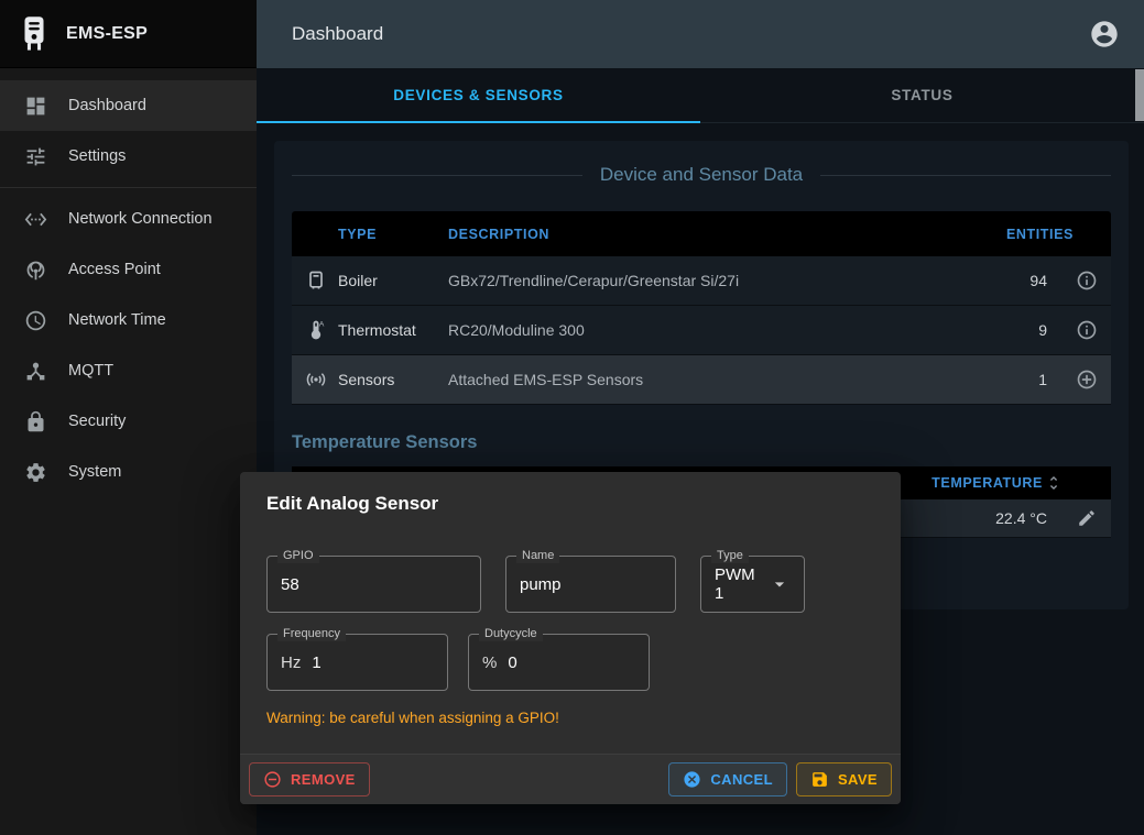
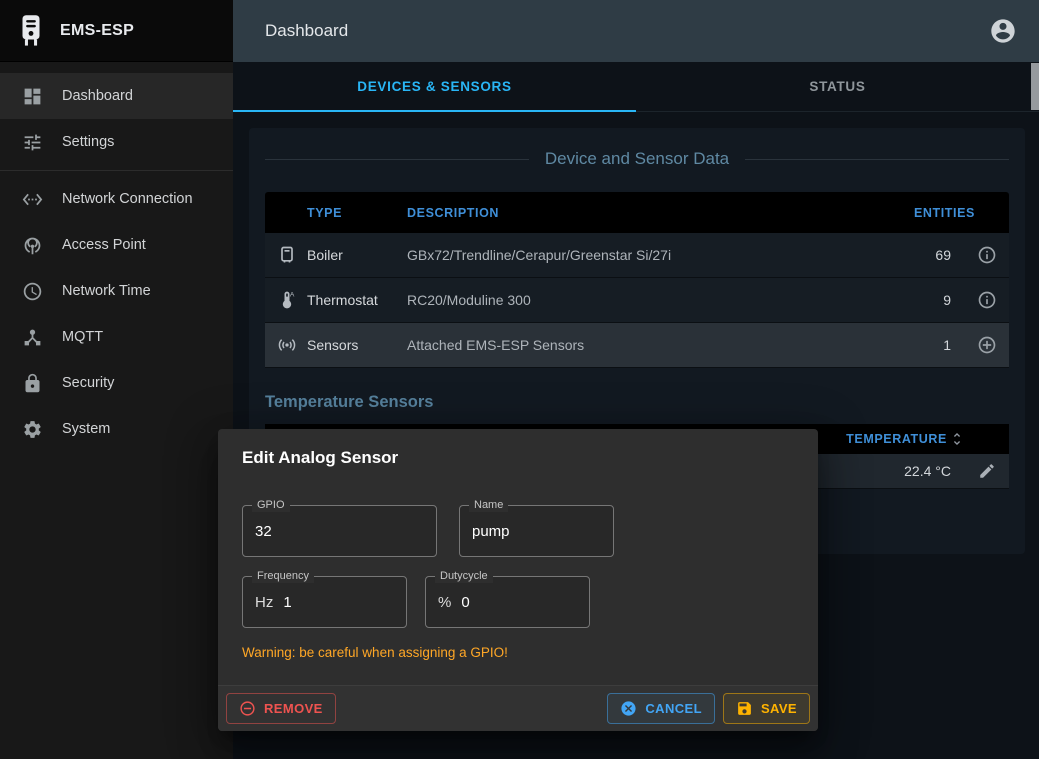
  EMS-ESP
  Dashboard
  Settings
  Network Connection
  Access Point
  Network Time
  MQTT
  Security
  System
  Dashboard
  DEVICES & SENSORS
  STATUS
  Device and Sensor Data
  TYPE
  DESCRIPTION
  ENTITIES
  Boiler
  GBx72/Trendline/Cerapur/Greenstar Si/27i
- 94
+ 69
  Thermostat
  RC20/Moduline 300
  9
  Sensors
  Attached EMS-ESP Sensors
  1
  Temperature Sensors
  TEMPERATURE
  22.4 °C
  Edit Analog Sensor
  GPIO
- 58
+ 32
  Name
  pump
- Type
- PWM 1
  Frequency
  Hz
  1
  Dutycycle
  %
  0
  Warning: be careful when assigning a GPIO!
  REMOVE
  CANCEL
  SAVE
